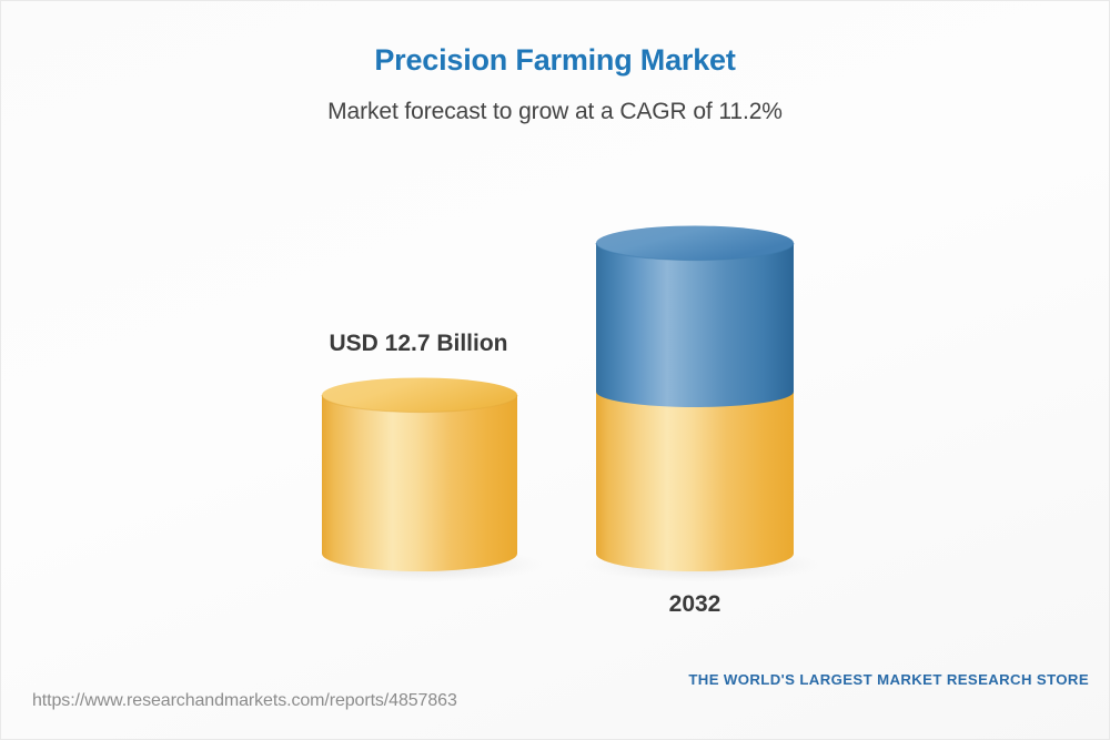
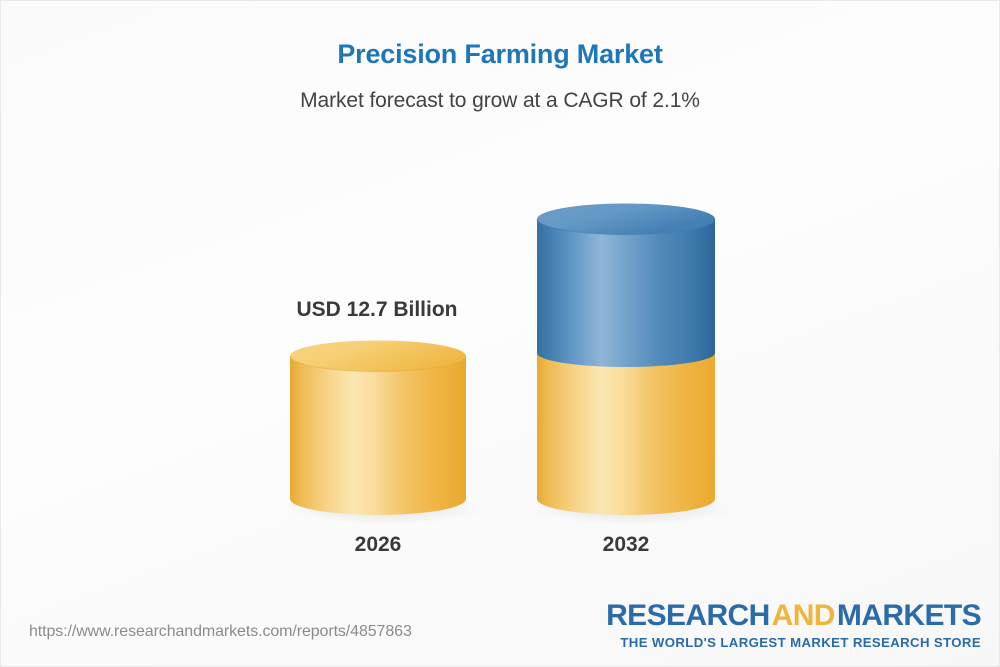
  Precision Farming Market
- Market forecast to grow at a CAGR of 11.2%
+ Market forecast to grow at a CAGR of 2.1%
  USD 12.7 Billion
+ 2026
  2032
  https://www.researchandmarkets.com/reports/4857863
+ RESEARCHANDMARKETS
  THE WORLD'S LARGEST MARKET RESEARCH STORE
